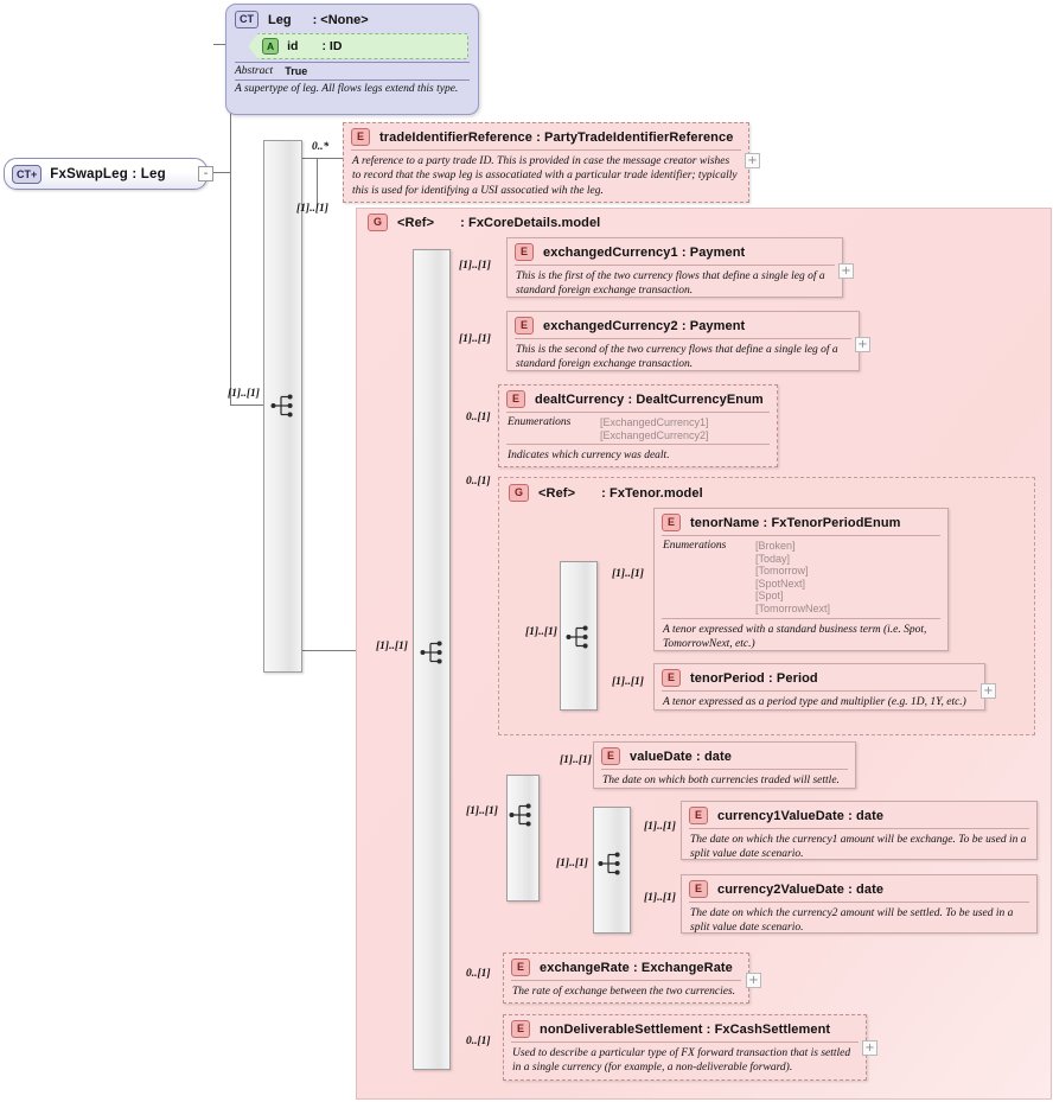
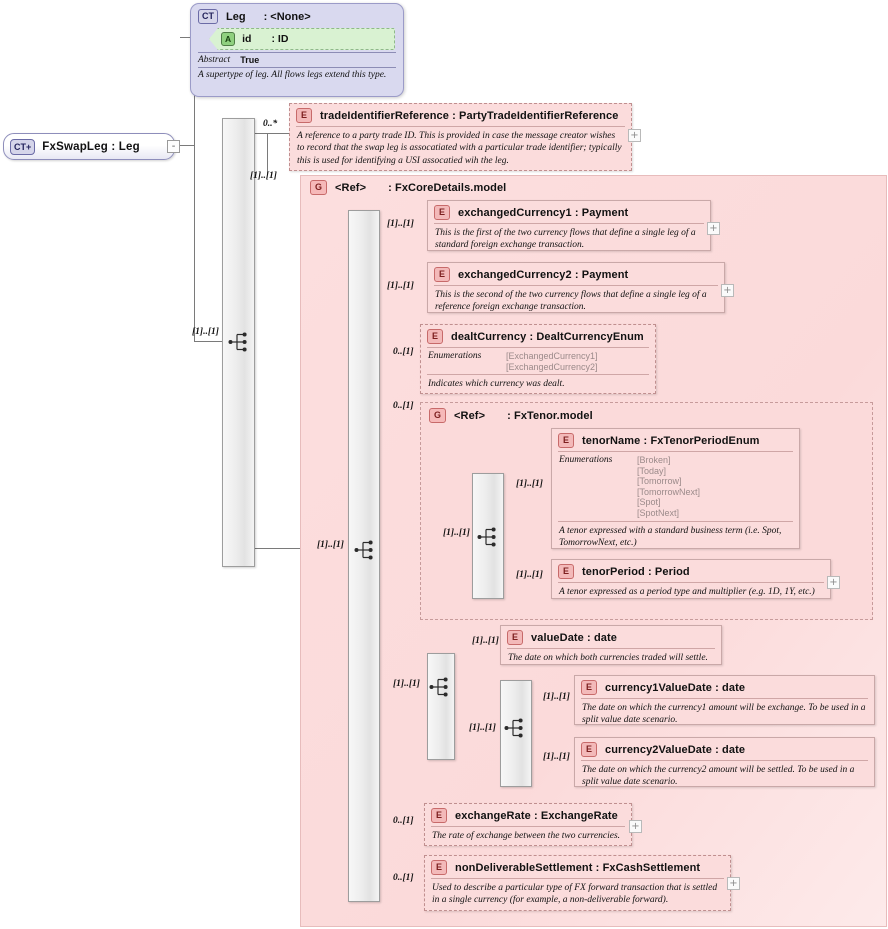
  G
  <Ref>
  : FxCoreDetails.model
  CT+
  FxSwapLeg : Leg
  -
  CT
  Leg
  : <None>
  A
  id
  : ID
  Abstract
  True
  A supertype of leg. All flows legs extend this type.
  [1]..[1]
  0..*
  E
  tradeIdentifierReference : PartyTradeIdentifierReference
  A reference to a party trade ID. This is provided in case the message creator wishes to record that the swap leg is assocatiated with a particular trade identifier; typically this is used for identifying a USI assocatied wih the leg.
  +
  [1]..[1]
  [1]..[1]
  [1]..[1]
  E
  exchangedCurrency1 : Payment
  This is the first of the two currency flows that define a single leg of a standard foreign exchange transaction.
  +
  [1]..[1]
  E
  exchangedCurrency2 : Payment
- This is the second of the two currency flows that define a single leg of a standard foreign exchange transaction.
+ This is the second of the two currency flows that define a single leg of a reference foreign exchange transaction.
  +
  0..[1]
  E
  dealtCurrency : DealtCurrencyEnum
  Enumerations
  [ExchangedCurrency1]
  [ExchangedCurrency2]
  Indicates which currency was dealt.
  0..[1]
  G
  <Ref>
  : FxTenor.model
  [1]..[1]
  [1]..[1]
  E
  tenorName : FxTenorPeriodEnum
  Enumerations
  [Broken]
  [Today]
  [Tomorrow]
- [SpotNext]
+ [TomorrowNext]
  [Spot]
- [TomorrowNext]
+ [SpotNext]
  A tenor expressed with a standard business term (i.e. Spot, TomorrowNext, etc.)
  [1]..[1]
  E
  tenorPeriod : Period
  A tenor expressed as a period type and multiplier (e.g. 1D, 1Y, etc.)
  +
  [1]..[1]
  E
  valueDate : date
  The date on which both currencies traded will settle.
  [1]..[1]
  [1]..[1]
  [1]..[1]
  E
  currency1ValueDate : date
  The date on which the currency1 amount will be exchange. To be used in a split value date scenario.
  [1]..[1]
  E
  currency2ValueDate : date
  The date on which the currency2 amount will be settled. To be used in a split value date scenario.
  0..[1]
  E
  exchangeRate : ExchangeRate
  The rate of exchange between the two currencies.
  +
  0..[1]
  E
  nonDeliverableSettlement : FxCashSettlement
  Used to describe a particular type of FX forward transaction that is settled in a single currency (for example, a non-deliverable forward).
  +
